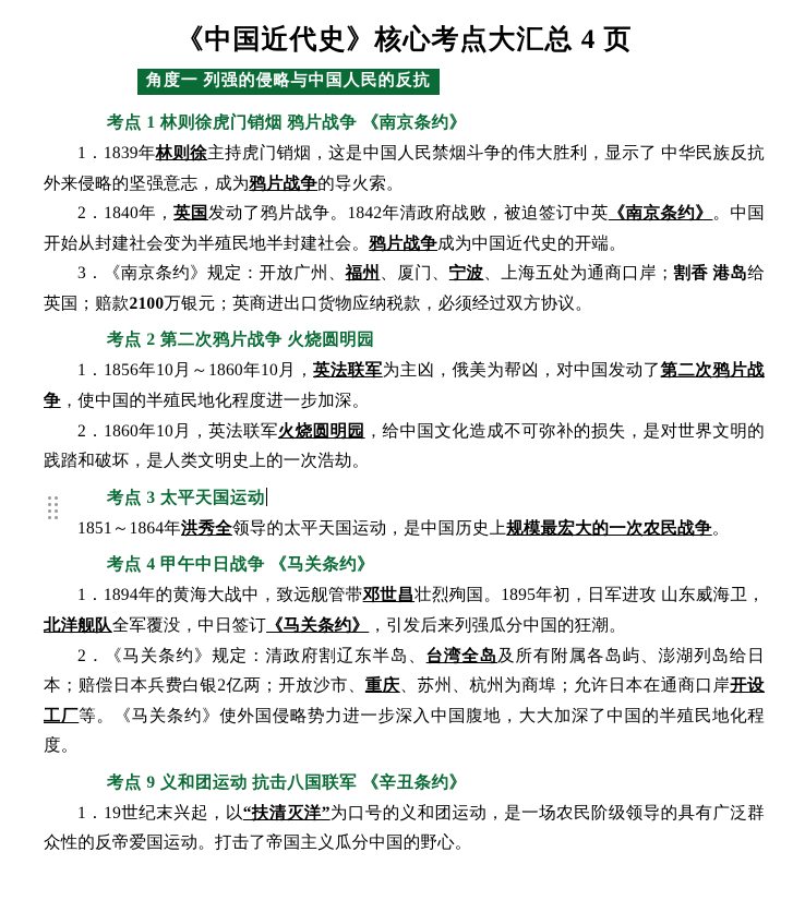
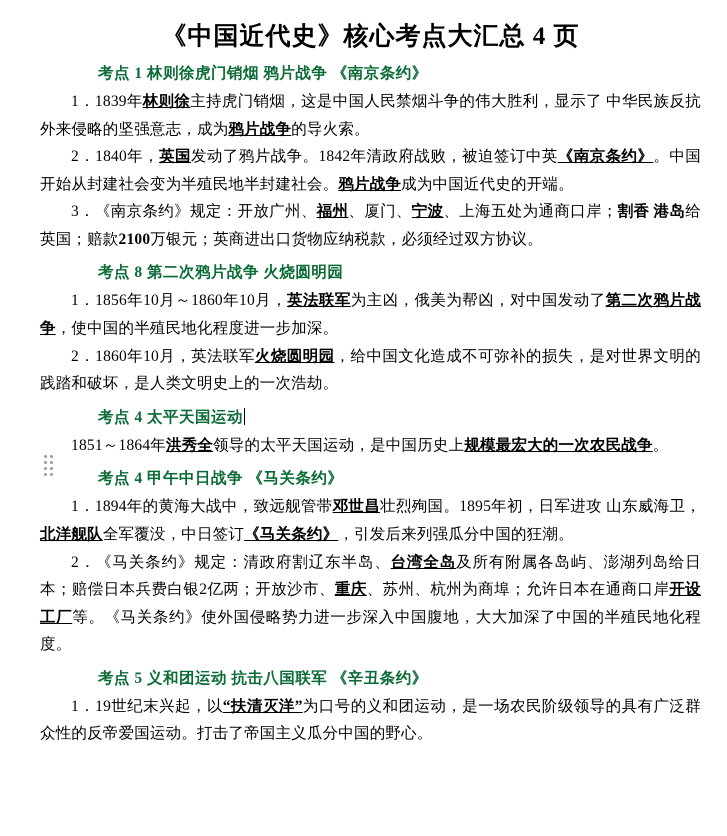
  《中国近代史》核心考点大汇总 4 页
- 角度一 列强的侵略与中国人民的反抗
  考点 1 林则徐虎门销烟 鸦片战争 《南京条约》
  1．1839年林则徐主持虎门销烟，这是中国人民禁烟斗争的伟大胜利，显示了 中华民族反抗外来侵略的坚强意志，成为鸦片战争的导火索。
  2．1840年，英国发动了鸦片战争。1842年清政府战败，被迫签订中英《南京条约》。中国开始从封建社会变为半殖民地半封建社会。鸦片战争成为中国近代史的开端。
  3．《南京条约》规定：开放广州、福州、厦门、宁波、上海五处为通商口岸；割香 港岛给英国；赔款2100万银元；英商进出口货物应纳税款，必须经过双方协议。
- 考点 2 第二次鸦片战争 火烧圆明园
+ 考点 8 第二次鸦片战争 火烧圆明园
  1．1856年10月～1860年10月，英法联军为主凶，俄美为帮凶，对中国发动了第二次鸦片战争，使中国的半殖民地化程度进一步加深。
  2．1860年10月，英法联军火烧圆明园，给中国文化造成不可弥补的损失，是对世界文明的践踏和破坏，是人类文明史上的一次浩劫。
- 考点 3 太平天国运动
+ 考点 4 太平天国运动
  1851～1864年洪秀全领导的太平天国运动，是中国历史上规模最宏大的一次农民战争。
  考点 4 甲午中日战争 《马关条约》
  1．1894年的黄海大战中，致远舰管带邓世昌壮烈殉国。1895年初，日军进攻 山东威海卫，北洋舰队全军覆没，中日签订《马关条约》，引发后来列强瓜分中国的狂潮。
  2．《马关条约》规定：清政府割辽东半岛、台湾全岛及所有附属各岛屿、澎湖列岛给日本；赔偿日本兵费白银2亿两；开放沙市、重庆、苏州、杭州为商埠；允许日本在通商口岸开设工厂等。《马关条约》使外国侵略势力进一步深入中国腹地，大大加深了中国的半殖民地化程度。
- 考点 9 义和团运动 抗击八国联军 《辛丑条约》
+ 考点 5 义和团运动 抗击八国联军 《辛丑条约》
  1．19世纪末兴起，以“扶清灭洋”为口号的义和团运动，是一场农民阶级领导的具有广泛群众性的反帝爱国运动。打击了帝国主义瓜分中国的野心。
